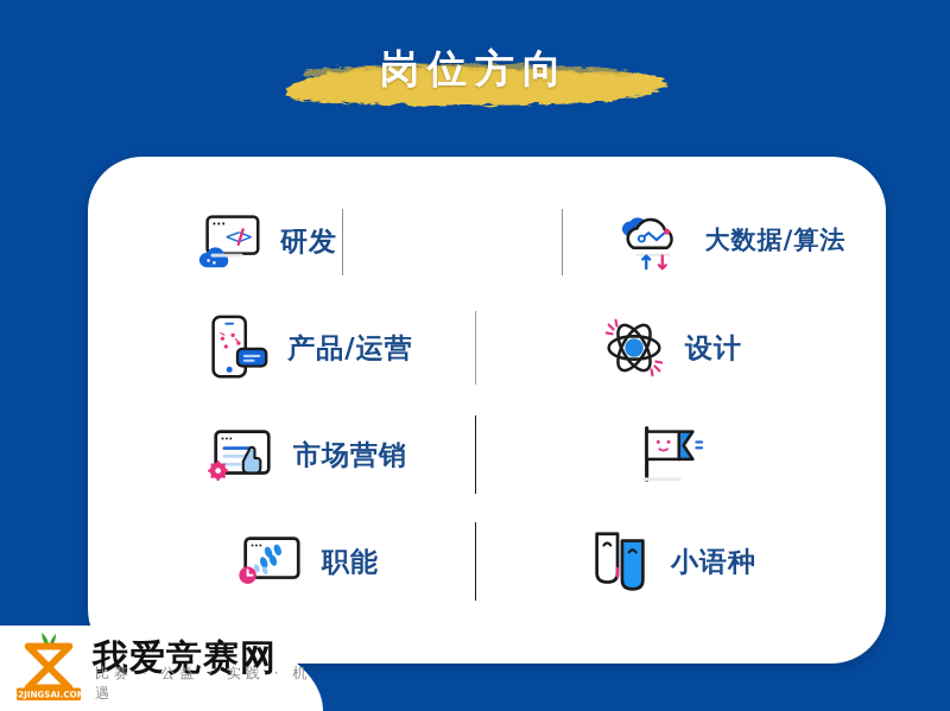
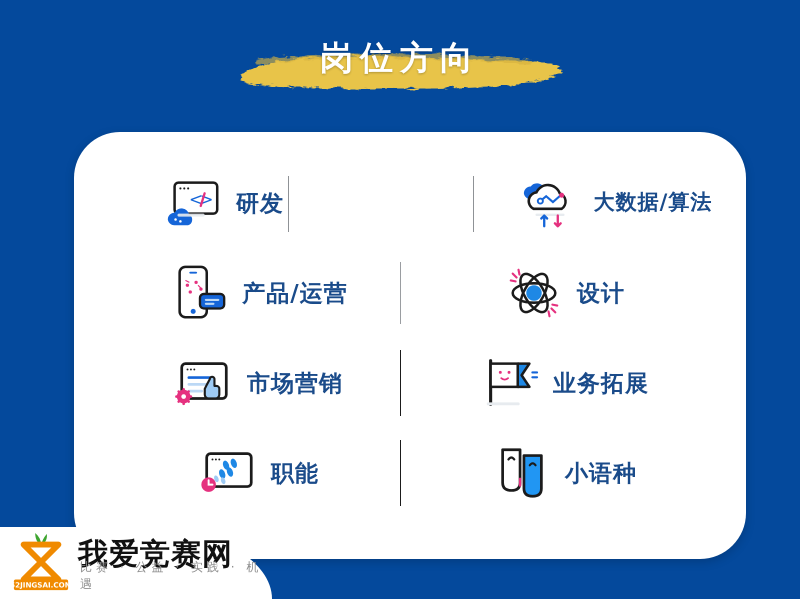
  岗位方向
  <
  >
  研发
  大数据/算法
  产品/运营
  设计
  市场营销
+ 业务拓展
  职能
  小语种
  52JINGSAI.COM
  我爱竞赛网
  比赛 · 公益 · 实践 · 机遇
